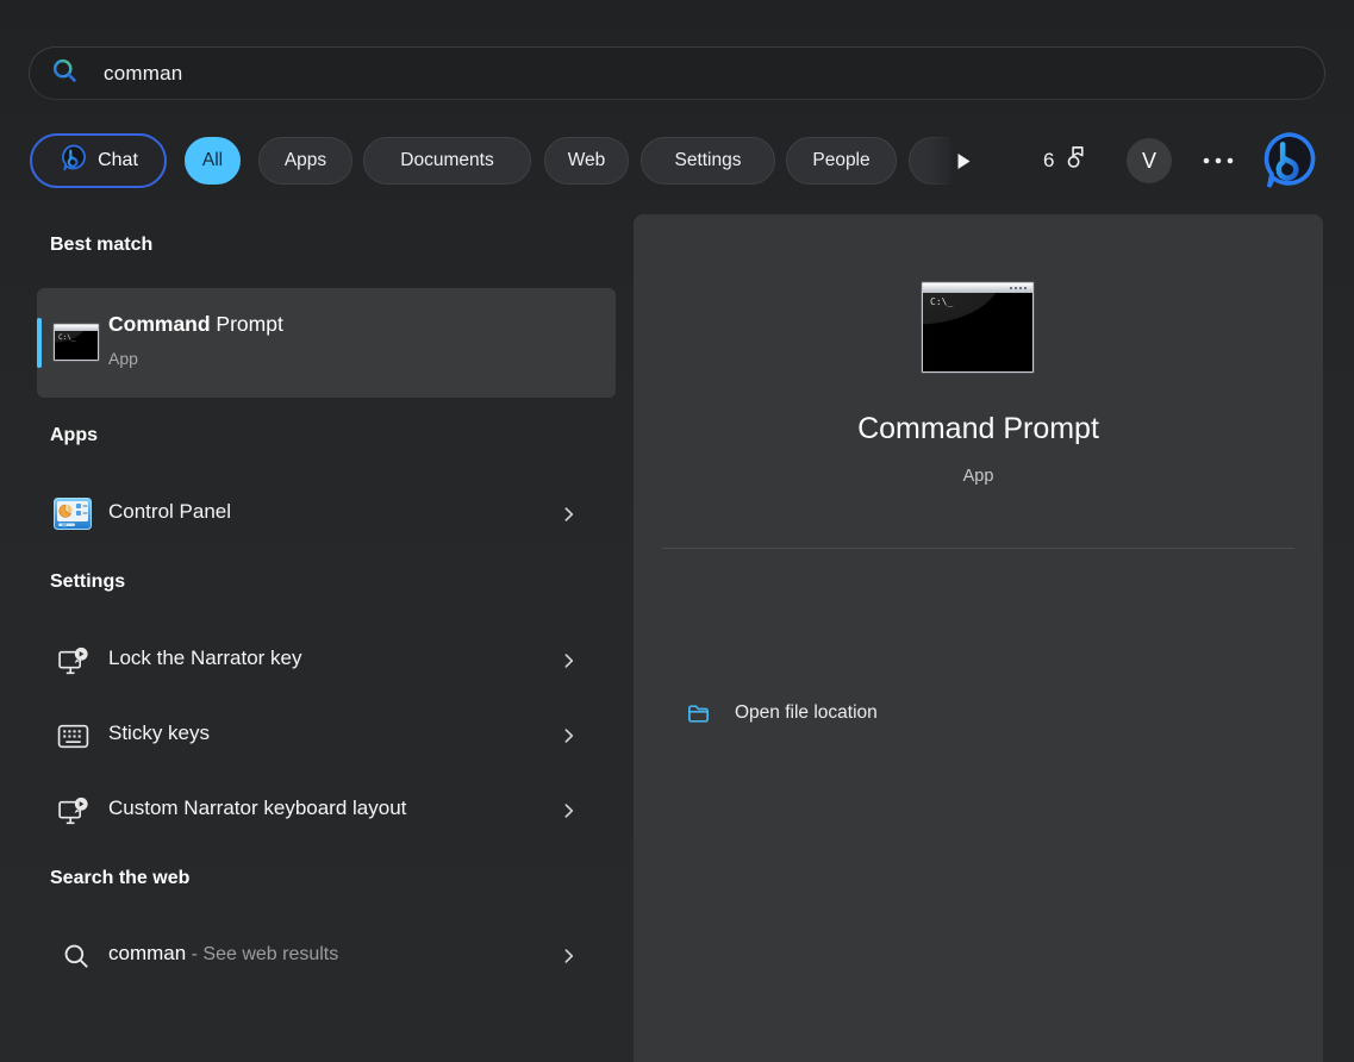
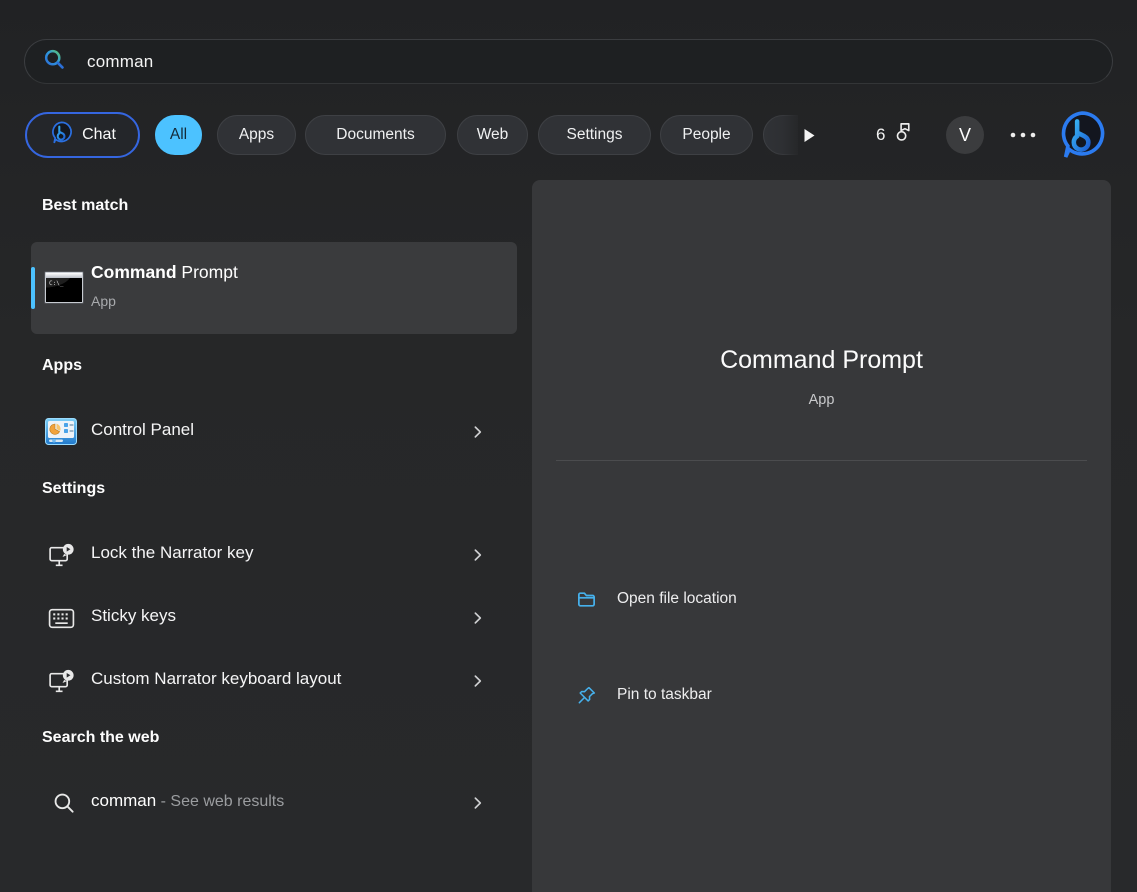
  comman
  Chat
  All
  Apps
  Documents
  Web
  Settings
  People
  6
  V
  Best match
  Command Prompt
  App
  Apps
  Control Panel
  Settings
  Lock the Narrator key
  Sticky keys
  Custom Narrator keyboard layout
  Search the web
  comman - See web results
- C:\_
  Command Prompt
  App
  Open file location
+ Pin to taskbar
